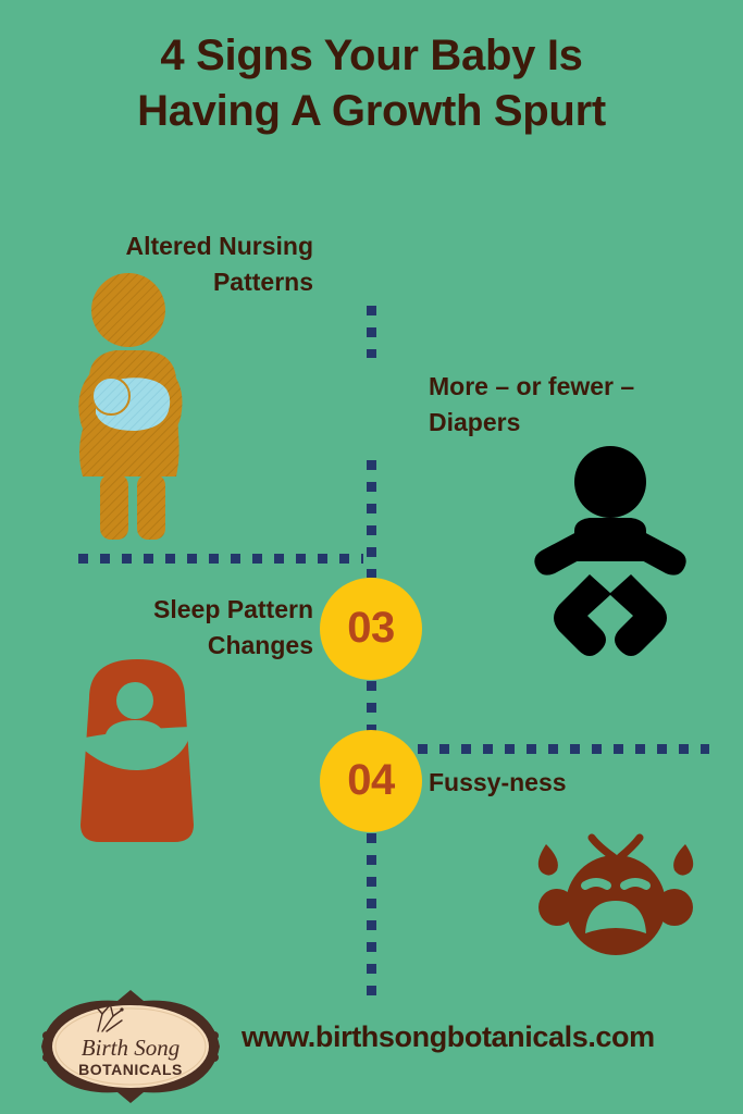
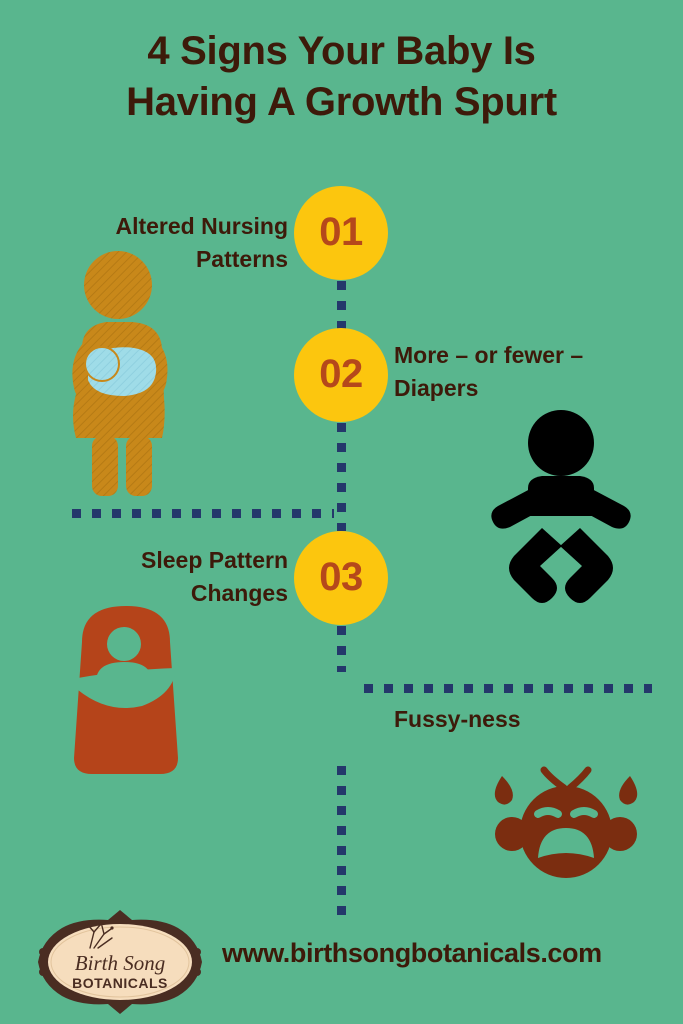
  4 Signs Your Baby Is
  Having A Growth Spurt
+ 01
  Altered Nursing
  Patterns
+ 02
  More – or fewer –
  Diapers
  03
  Sleep Pattern
  Changes
- 04
  Fussy-ness
  Birth Song
  BOTANICALS
  www.birthsongbotanicals.com
